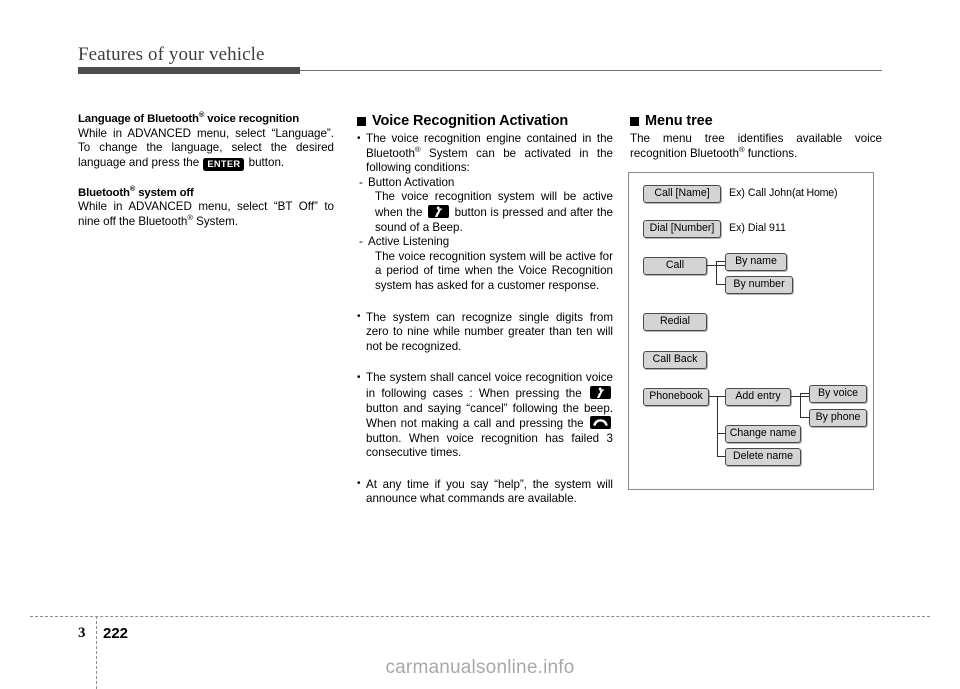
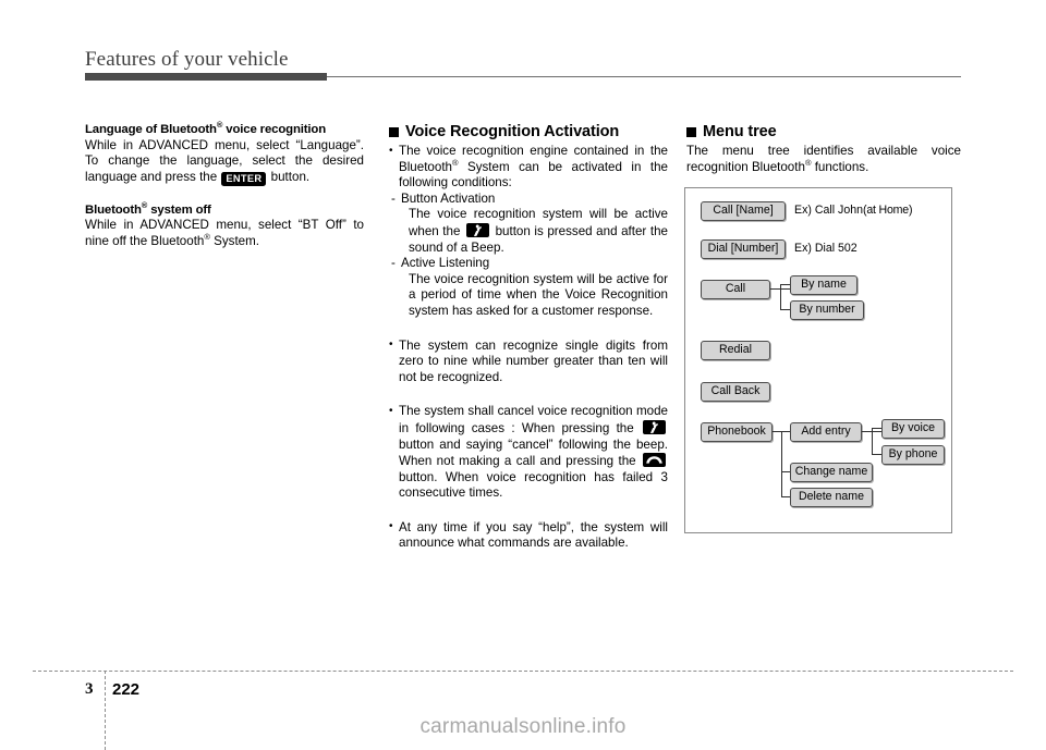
  Features of your vehicle
  Language of Bluetooth® voice recognition
  While in ADVANCED menu, select “Language”. To change the language, select the desired language and press the ENTER button.
  Bluetooth® system off
  While in ADVANCED menu, select “BT Off” to nine off the Bluetooth® System.
  Voice Recognition Activation
  The voice recognition engine contained in the Bluetooth® System can be activated in the following conditions:
  Button Activation
  The voice recognition system will be active when the button is pressed and after the sound of a Beep.
  Active Listening
  The voice recognition system will be active for a period of time when the Voice Recognition system has asked for a customer response.
  The system can recognize single digits from zero to nine while number greater than ten will not be recognized.
- The system shall cancel voice recognition voice in following cases : When pressing the button and saying “cancel” following the beep. When not making a call and pressing the button. When voice recognition has failed 3 consecutive times.
+ The system shall cancel voice recognition mode in following cases : When pressing the button and saying “cancel” following the beep. When not making a call and pressing the button. When voice recognition has failed 3 consecutive times.
  At any time if you say “help”, the system will announce what commands are available.
  Menu tree
  The menu tree identifies available voice recognition Bluetooth® functions.
  Call [Name]
  Ex) Call John(at Home)
  Dial [Number]
- Ex) Dial 911
+ Ex) Dial 502
  Call
  By name
  By number
  Redial
  Call Back
  Phonebook
  Add entry
  By voice
  By phone
  Change name
  Delete name
  3
  222
  carmanualsonline.info
